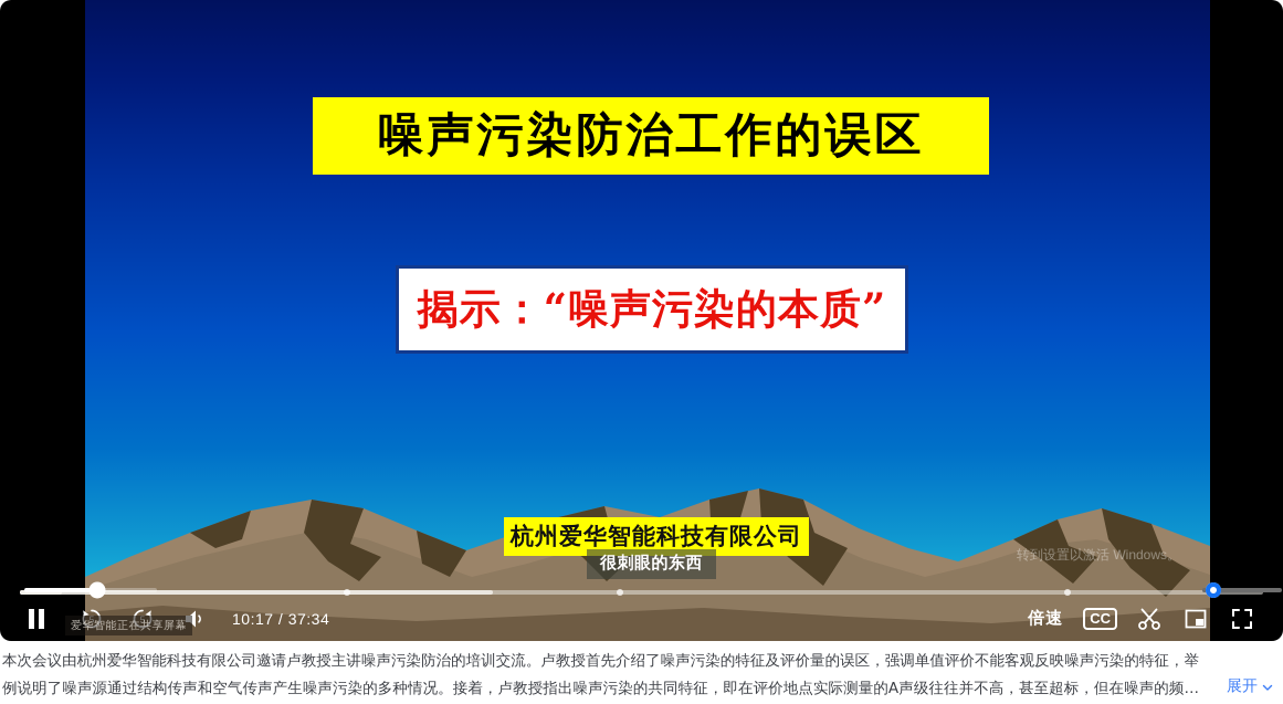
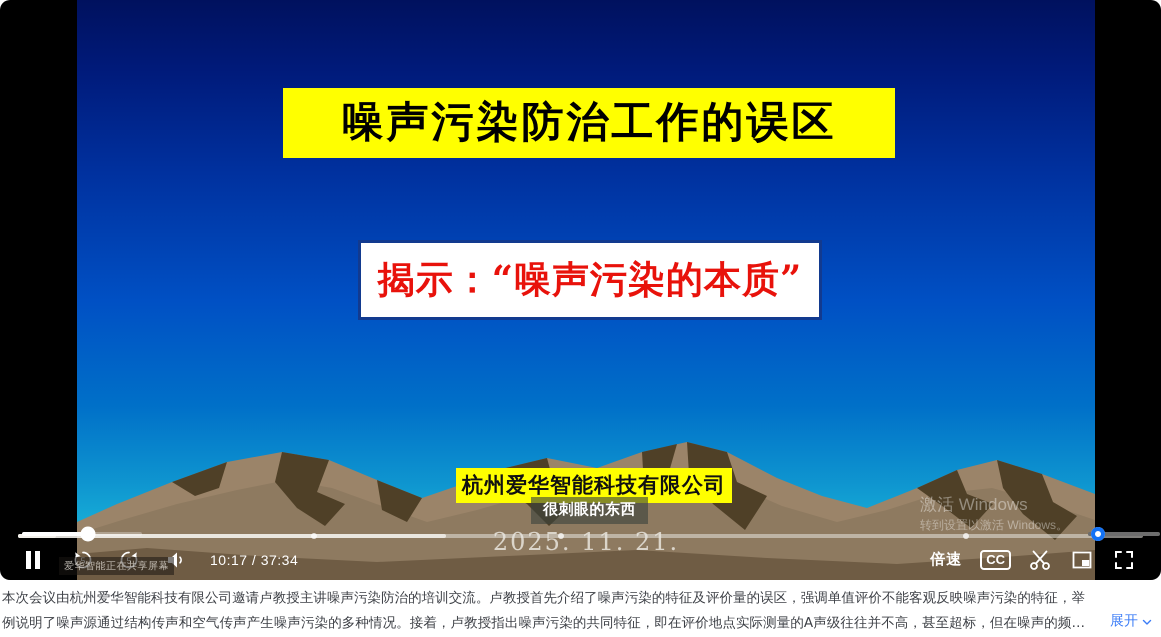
  噪声污染防治工作的误区
  揭示：“噪声污染的本质”
  杭州爱华智能科技有限公司
  很刺眼的东西
+ 2025. 11. 21.
+ 激活 Windows
  转到设置以激活 Windows。
  5
  5
  10:17 / 37:34
  倍速
  CC
  爱华智能正在共享屏幕
  本次会议由杭州爱华智能科技有限公司邀请卢教授主讲噪声污染防治的培训交流。卢教授首先介绍了噪声污染的特征及评价量的误区，强调单值评价不能客观反映噪声污染的特征，举例说明了噪声源通过结构传声和空气传声产生噪声污染的多种情况。接着，卢教授指出噪声污染的共同特征，即在评价地点实际测量的A声级往往并不高，甚至超标，但在噪声的频谱
  展开
